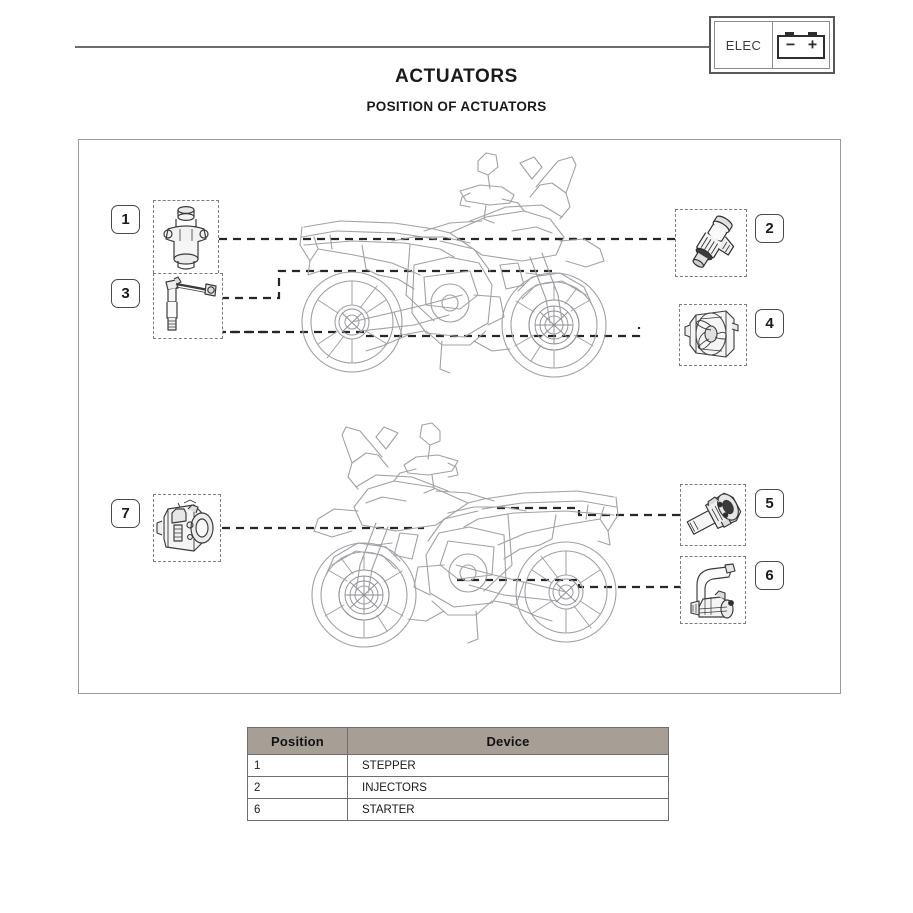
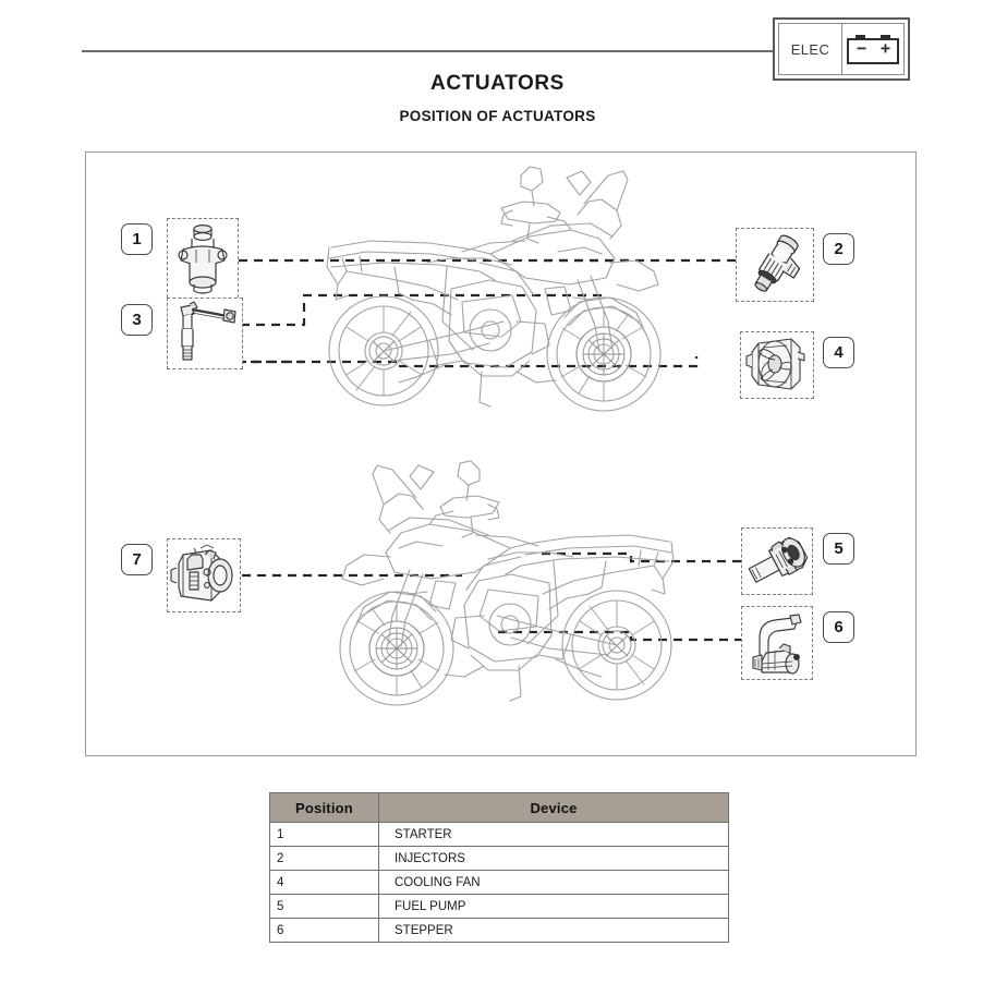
  ELEC
  ACTUATORS
  POSITION OF ACTUATORS
  1
  3
  2
  4
  7
  5
  6
  Position	Device
- 1	STEPPER
+ 1	STARTER
  2	INJECTORS
+ 4	COOLING FAN
+ 5	FUEL PUMP
- 6	STARTER
+ 6	STEPPER
